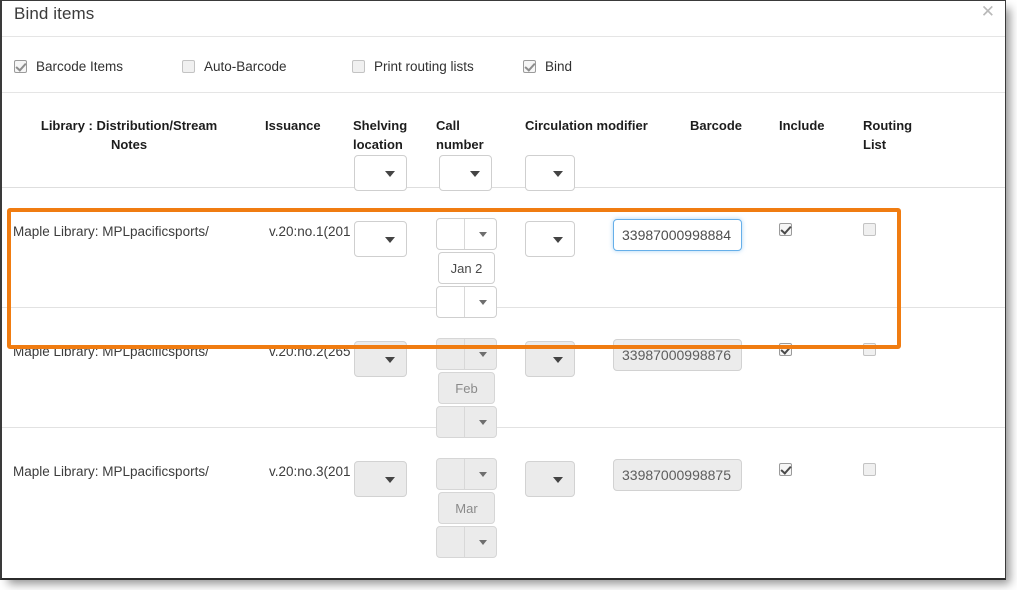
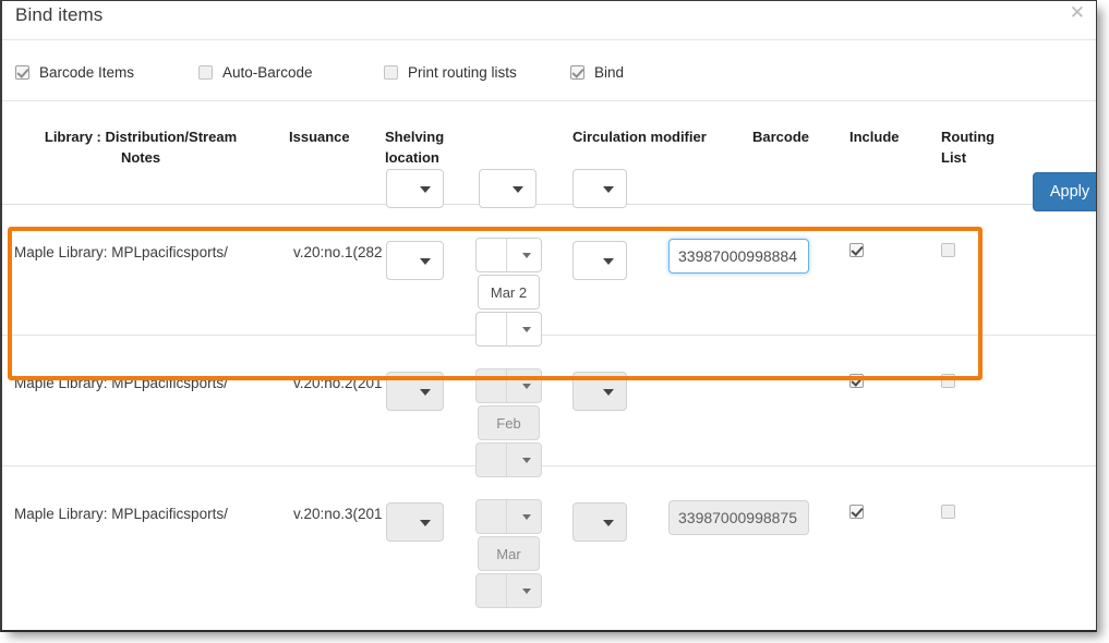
  Bind items
  ✕
  Barcode Items
  Auto-Barcode
  Print routing lists
  Bind
  Library : Distribution/Stream
  Notes
  Issuance
  Shelving
  location
- Call
- number
  Circulation modifier
  Barcode
  Include
  Routing
  List
+ Apply
  Maple Library: MPLpacificsports/
- v.20:no.1(201
+ v.20:no.1(282
- Jan 2
+ Mar 2
  33987000998884
  Maple Library: MPLpacificsports/
- v.20:no.2(265
+ v.20:no.2(201
  Feb
- 33987000998876
  Maple Library: MPLpacificsports/
  v.20:no.3(201
  Mar
  33987000998875
